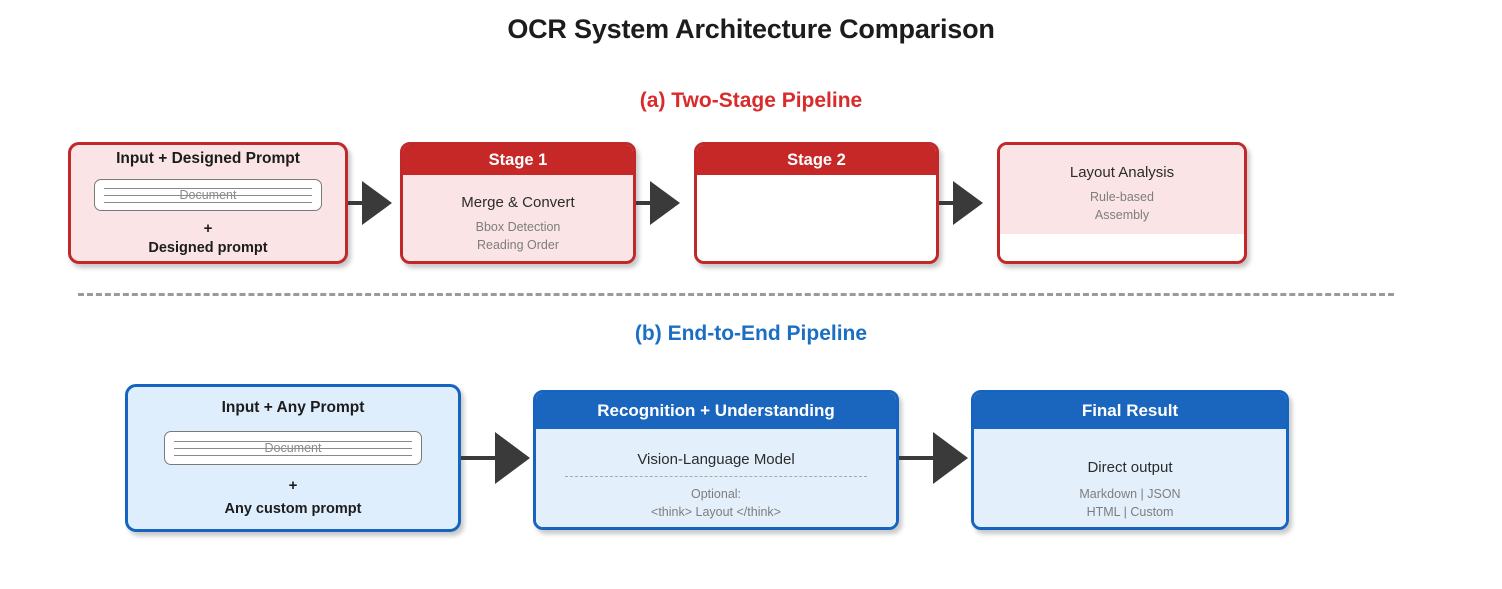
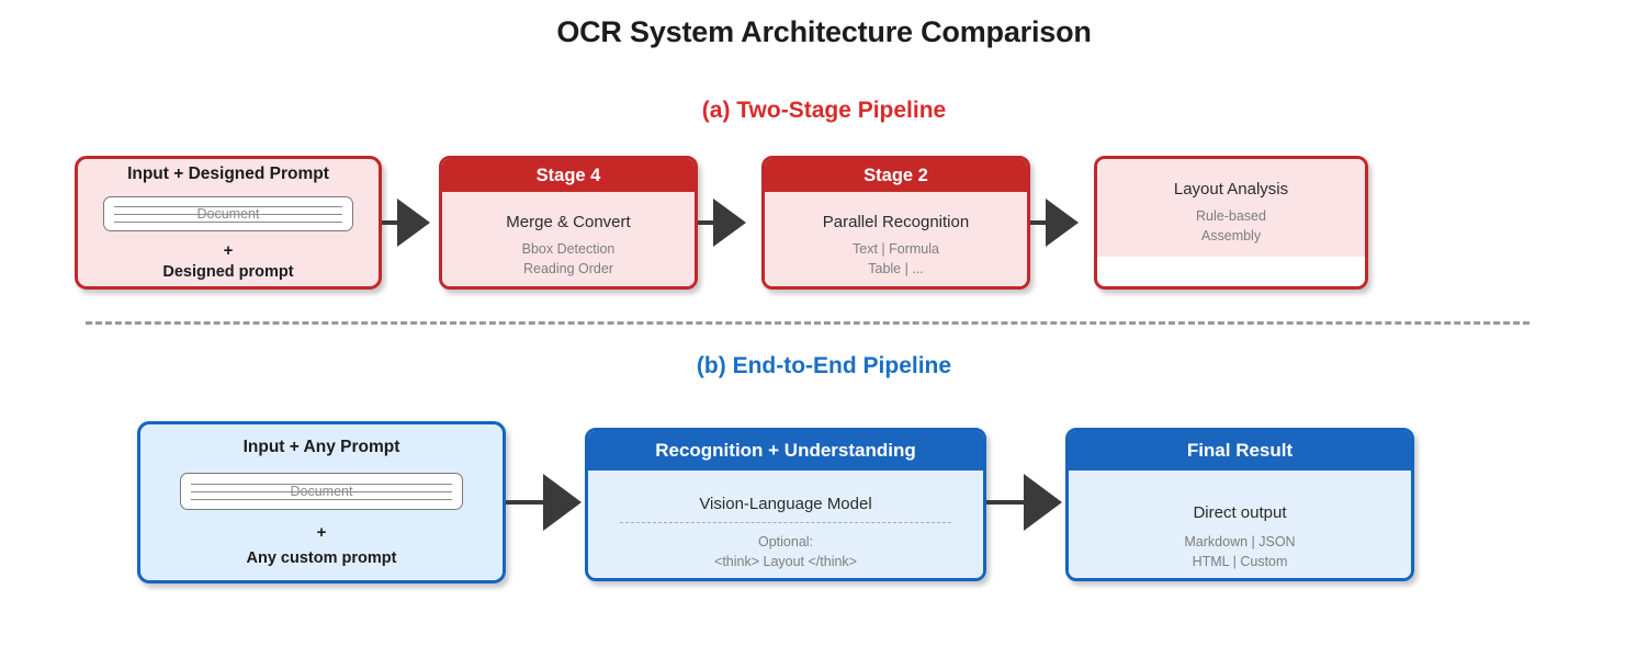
  OCR System Architecture Comparison
  (a) Two-Stage Pipeline
  Input + Designed Prompt
  Document
  +
  Designed prompt
- Stage 1
+ Stage 4
  Merge & Convert
  Bbox Detection
  Reading Order
  Stage 2
+ Parallel Recognition
+ Text | Formula
+ Table | ...
  Layout Analysis
  Rule-based
  Assembly
  (b) End-to-End Pipeline
  Input + Any Prompt
  Document
  +
  Any custom prompt
  Recognition + Understanding
  Vision-Language Model
  Optional:
  <think> Layout </think>
  Final Result
  Direct output
  Markdown | JSON
  HTML | Custom
